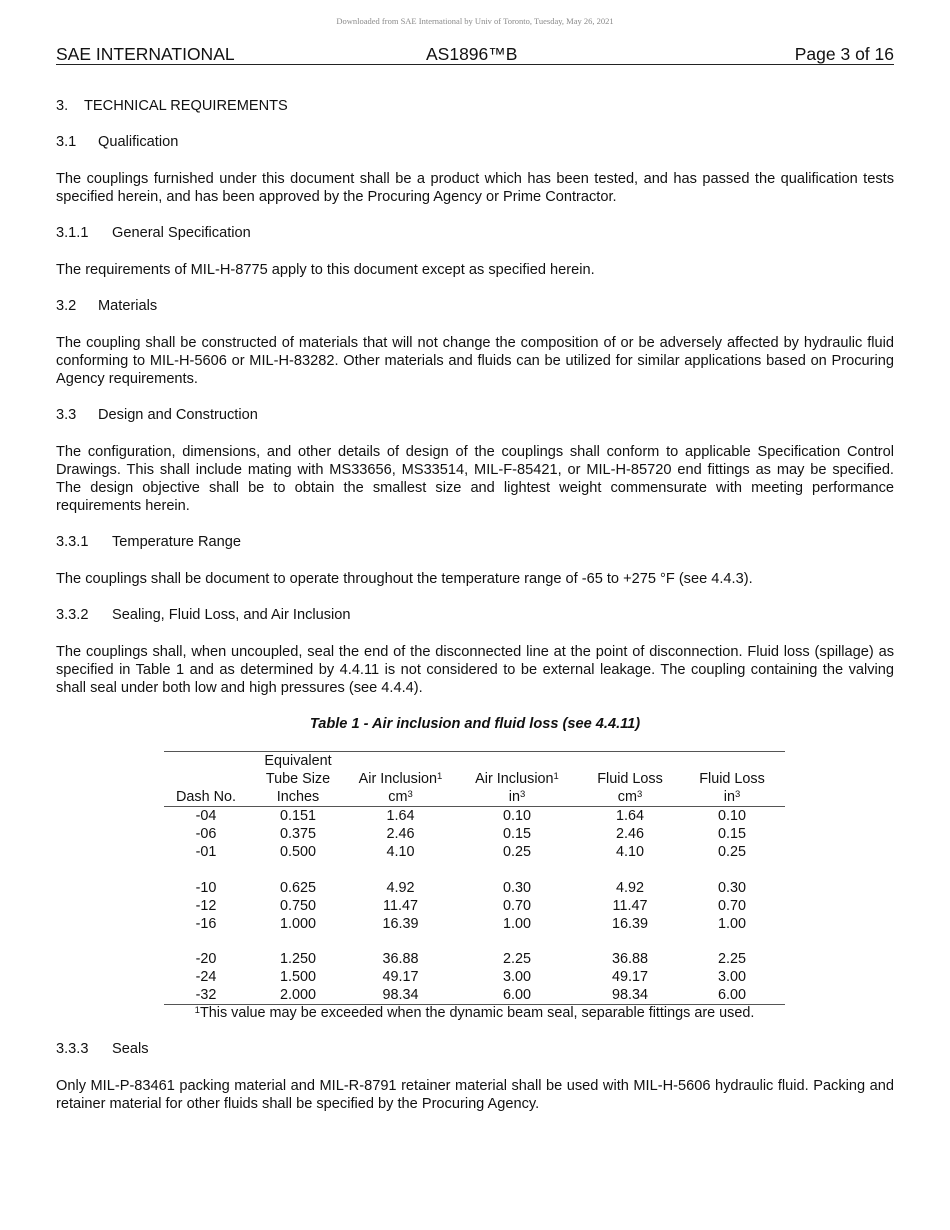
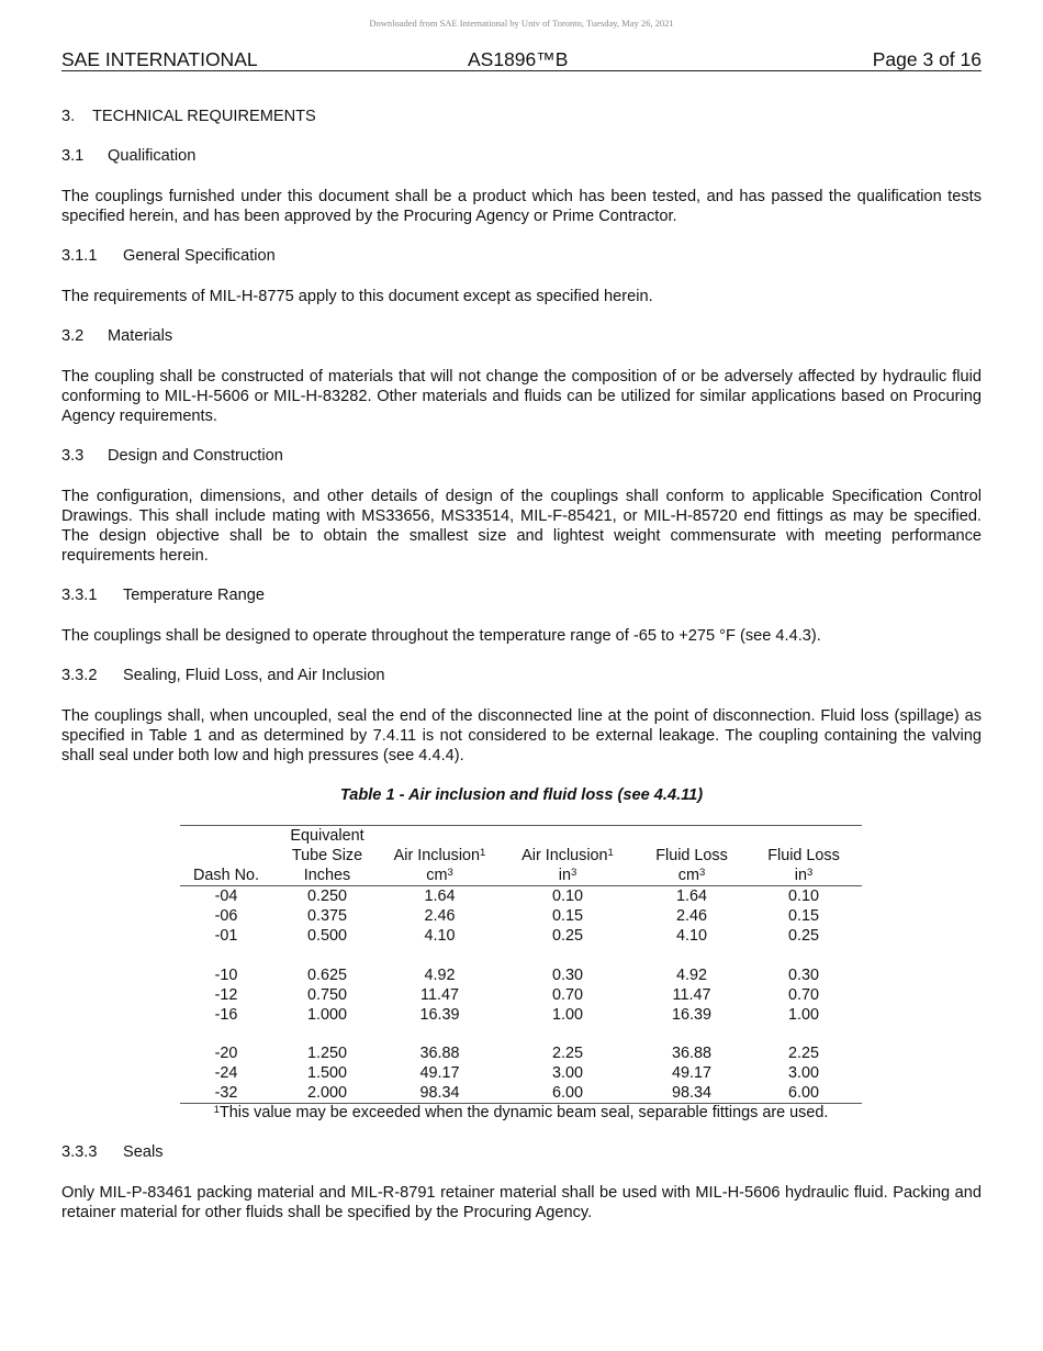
  Downloaded from SAE International by Univ of Toronto, Tuesday, May 26, 2021
  SAE INTERNATIONAL
  AS1896™B
  Page 3 of 16
  3. TECHNICAL REQUIREMENTS
  3.1 Qualification
  The couplings furnished under this document shall be a product which has been tested, and has passed the qualification tests specified herein, and has been approved by the Procuring Agency or Prime Contractor.
  3.1.1 General Specification
  The requirements of MIL-H-8775 apply to this document except as specified herein.
  3.2 Materials
  The coupling shall be constructed of materials that will not change the composition of or be adversely affected by hydraulic fluid conforming to MIL-H-5606 or MIL-H-83282. Other materials and fluids can be utilized for similar applications based on Procuring Agency requirements.
  3.3 Design and Construction
  The configuration, dimensions, and other details of design of the couplings shall conform to applicable Specification Control Drawings. This shall include mating with MS33656, MS33514, MIL-F-85421, or MIL-H-85720 end fittings as may be specified. The design objective shall be to obtain the smallest size and lightest weight commensurate with meeting performance requirements herein.
  3.3.1 Temperature Range
- The couplings shall be document to operate throughout the temperature range of -65 to +275 °F (see 4.4.3).
+ The couplings shall be designed to operate throughout the temperature range of -65 to +275 °F (see 4.4.3).
  3.3.2 Sealing, Fluid Loss, and Air Inclusion
- The couplings shall, when uncoupled, seal the end of the disconnected line at the point of disconnection. Fluid loss (spillage) as specified in Table 1 and as determined by 4.4.11 is not considered to be external leakage. The coupling containing the valving shall seal under both low and high pressures (see 4.4.4).
+ The couplings shall, when uncoupled, seal the end of the disconnected line at the point of disconnection. Fluid loss (spillage) as specified in Table 1 and as determined by 7.4.11 is not considered to be external leakage. The coupling containing the valving shall seal under both low and high pressures (see 4.4.4).
  Table 1 - Air inclusion and fluid loss (see 4.4.11)
  	Equivalent
  	Tube Size	Air Inclusion1	Air Inclusion1	Fluid Loss	Fluid Loss
  Dash No.	Inches	cm3	in3	cm3	in3
- -04	0.151	1.64	0.10	1.64	0.10
+ -04	0.250	1.64	0.10	1.64	0.10
  -06	0.375	2.46	0.15	2.46	0.15
  -01	0.500	4.10	0.25	4.10	0.25
  -10	0.625	4.92	0.30	4.92	0.30
  -12	0.750	11.47	0.70	11.47	0.70
  -16	1.000	16.39	1.00	16.39	1.00
  -20	1.250	36.88	2.25	36.88	2.25
  -24	1.500	49.17	3.00	49.17	3.00
  -32	2.000	98.34	6.00	98.34	6.00
  1This value may be exceeded when the dynamic beam seal, separable fittings are used.
  3.3.3 Seals
  Only MIL-P-83461 packing material and MIL-R-8791 retainer material shall be used with MIL-H-5606 hydraulic fluid. Packing and retainer material for other fluids shall be specified by the Procuring Agency.
